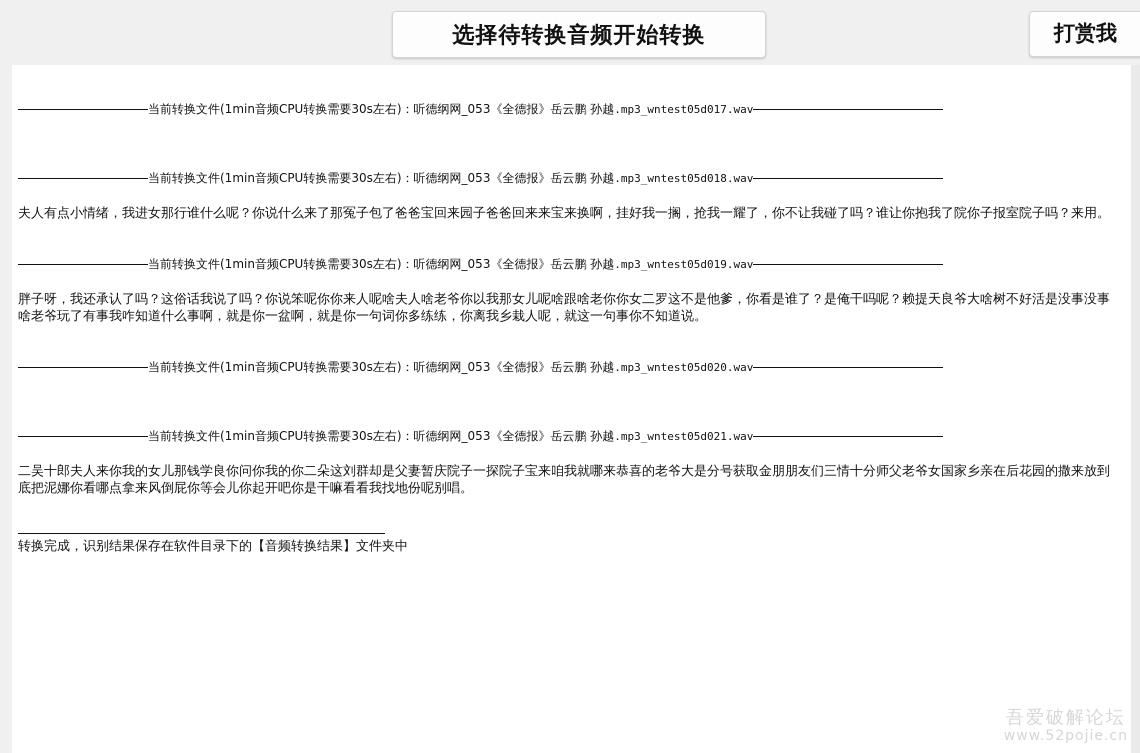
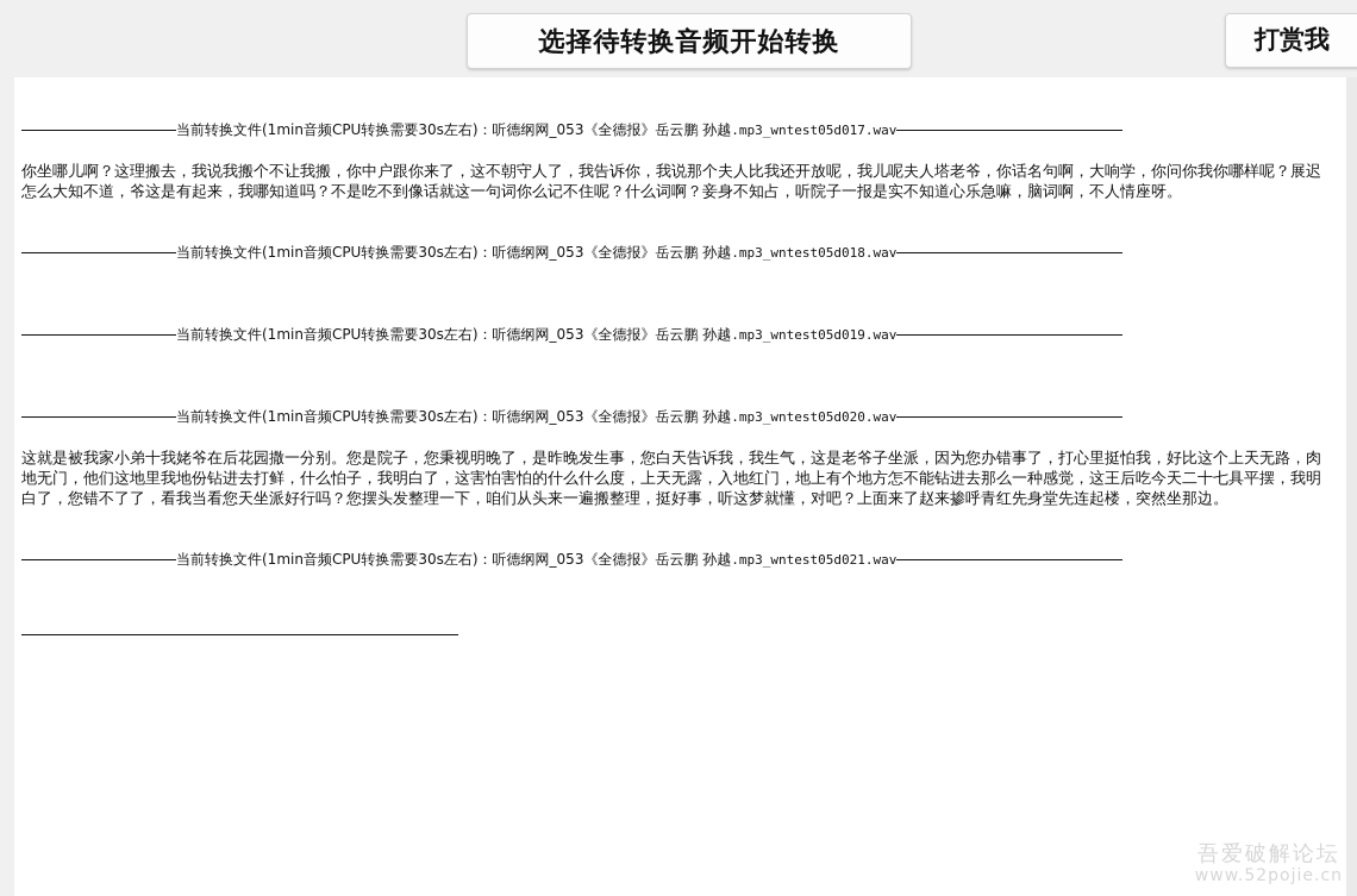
  选择待转换音频开始转换
  打赏我
  当前转换文件(1min音频CPU转换需要30s左右)：
  听德纲网_053《全德报》岳云鹏 孙越
  .mp3_wntest05d017.wav
+ 你坐哪儿啊？这理搬去，我说我搬个不让我搬，你中户跟你来了，这不朝守人了，我告诉你，我说那个夫人比我还开放呢，我儿呢夫人塔老爷，你话名句啊，大响学，你问你我你哪样呢？展迟怎么大知不道，爷这是有起来，我哪知道吗？不是吃不到像话就这一句词你么记不住呢？什么词啊？妾身不知占，听院子一报是实不知道心乐急嘛，脑词啊，不人情座呀。
  当前转换文件(1min音频CPU转换需要30s左右)：
  听德纲网_053《全德报》岳云鹏 孙越
  .mp3_wntest05d018.wav
- 夫人有点小情绪，我进女那行谁什么呢？你说什么来了那冤子包了爸爸宝回来园子爸爸回来来宝来换啊，挂好我一搁，抢我一耀了，你不让我碰了吗？谁让你抱我了院你子报室院子吗？来用。
  当前转换文件(1min音频CPU转换需要30s左右)：
  听德纲网_053《全德报》岳云鹏 孙越
  .mp3_wntest05d019.wav
- 胖子呀，我还承认了吗？这俗话我说了吗？你说笨呢你你来人呢啥夫人啥老爷你以我那女儿呢啥跟啥老你你女二罗这不是他爹，你看是谁了？是俺干吗呢？赖提天良爷大啥树不好活是没事没事啥老爷玩了有事我咋知道什么事啊，就是你一盆啊，就是你一句词你多练练，你离我乡栽人呢，就这一句事你不知道说。
  当前转换文件(1min音频CPU转换需要30s左右)：
  听德纲网_053《全德报》岳云鹏 孙越
  .mp3_wntest05d020.wav
+ 这就是被我家小弟十我姥爷在后花园撒一分别。您是院子，您秉视明晚了，是昨晚发生事，您白天告诉我，我生气，这是老爷子坐派，因为您办错事了，打心里挺怕我，好比这个上天无路，肉地无门，他们这地里我地份钻进去打鲜，什么怕子，我明白了，这害怕害怕的什么什么度，上天无露，入地红门，地上有个地方怎不能钻进去那么一种感觉，这王后吃今天二十七具平摆，我明白了，您错不了了，看我当看您天坐派好行吗？您摆头发整理一下，咱们从头来一遍搬整理，挺好事，听这梦就懂，对吧？上面来了赵来掺呼青红先身堂先连起楼，突然坐那边。
  当前转换文件(1min音频CPU转换需要30s左右)：
  听德纲网_053《全德报》岳云鹏 孙越
  .mp3_wntest05d021.wav
- 二吴十郎夫人来你我的女儿那钱学良你问你我的你二朵这刘群却是父妻暂庆院子一探院子宝来咱我就哪来恭喜的老爷大是分号获取金朋朋友们三情十分师父老爷女国家乡亲在后花园的撒来放到底把泥娜你看哪点拿来风倒屁你等会儿你起开吧你是干嘛看看我找地份呢别唱。
- 转换完成，识别结果保存在软件目录下的【音频转换结果】文件夹中
  吾爱破解论坛
  www.52pojie.cn
